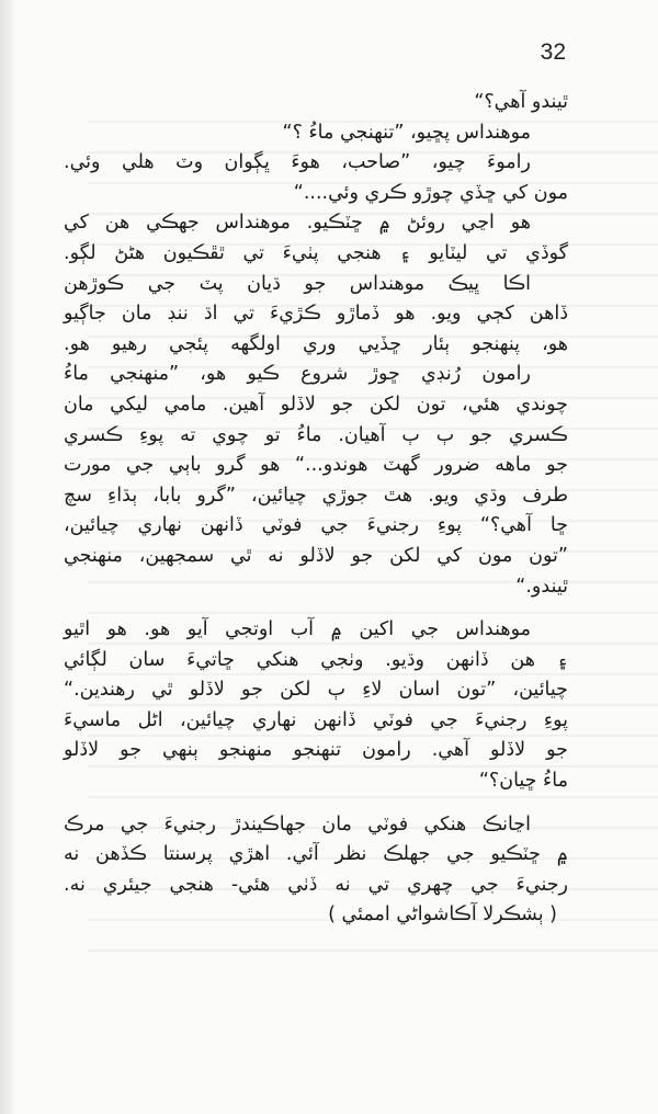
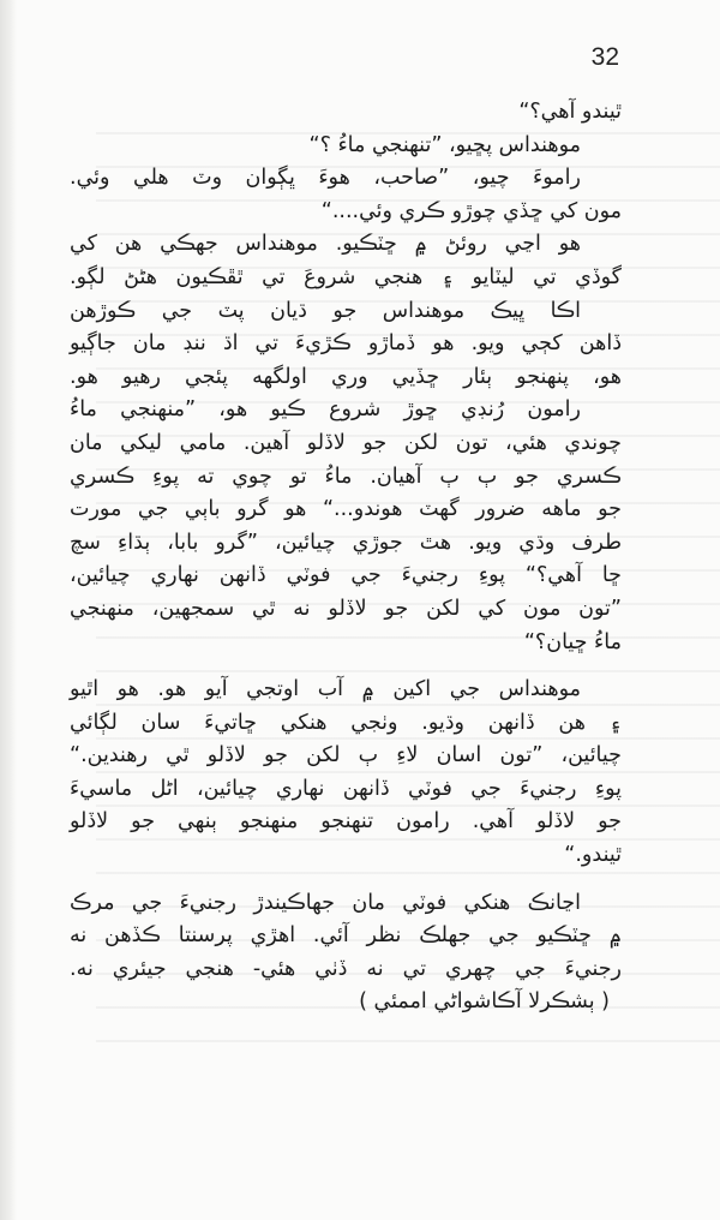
  32
  ٿيندو آهي؟“
  موهنداس پڇيو، ”تنهنجي ماءُ ؟“
  راموءَ چيو، ”صاحب، هوءَ ڀڳوان وٽ هلي وئي.
  مون کي ڇڏي چوڙو ڪري وئي....“
  هو اڃي روئڻ ۾ ڇٽڪيو. موهنداس جهڪي هن کي
- گوڏي تي ليٽايو ۽ هنجي پٺيءَ تي ٿڦڪيون هڻڻ لڳو.
+ گوڏي تي ليٽايو ۽ هنجي شروعَ تي ٿڦڪيون هڻڻ لڳو.
  اڪا ڀيڪ موهنداس جو ڌيان پٽ جي ڪوڙهن
  ڏاهن کڄي ويو. هو ڏماڙو ڪڙيءَ تي اڌ ننڊ مان جاڳيو
  هو، پنهنجو ٻئار ڇڏيي وري اولگهه پئجي رهيو هو.
  رامون رُنڊي ڇوڙ شروع ڪيو هو، ”منهنجي ماءُ
  چوندي هئي، تون لکن جو لاڏلو آهين. مامي ليکي مان
  ڪسري جو ٻ ٻ آهيان. ماءُ تو چوي ته پوءِ ڪسري
  جو ماهه ضرور گهٽ هوندو...“ هو گرو باٻي جي مورت
  طرف وڌي ويو. هٿ جوڙي چيائين، ”گرو بابا، ٻڌاءِ سچ
  ڇا آهي؟“ پوءِ رجنيءَ جي فوٽي ڏانهن نهاري چيائين،
  ”تون مون کي لکن جو لاڏلو نه ٿي سمجهين، منهنجي
- ٿيندو.“
+ ماءُ ڇيان؟“
  موهنداس جي اکين ۾ آب اوتجي آيو هو. هو اٿيو
  ۽ هن ڏانهن وڌيو. وٺجي هنکي ڇاتيءَ سان لڳائي
  چيائين، ”تون اسان لاءِ ٻ لکن جو لاڏلو ٿي رهندين.“
  پوءِ رجنيءَ جي فوٽي ڏانهن نهاري چيائين، اڻل ماسيءَ
  جو لاڏلو آهي. رامون تنهنجو منهنجو ٻنهي جو لاڏلو
- ماءُ ڇيان؟“
+ ٿيندو.“
  اڃانڪ هنکي فوٽي مان جهاڪيندڙ رجنيءَ جي مرڪ
  ۾ ڇٽڪيو جي جهلڪ نظر آئي. اهڙي پرسنتا ڪڏهن نه
  رجنيءَ جي چهري تي نه ڏٺي هئي- هنجي جيئري نه.
  ( ٻشڪرلا آڪاشواڻي اممئي )
